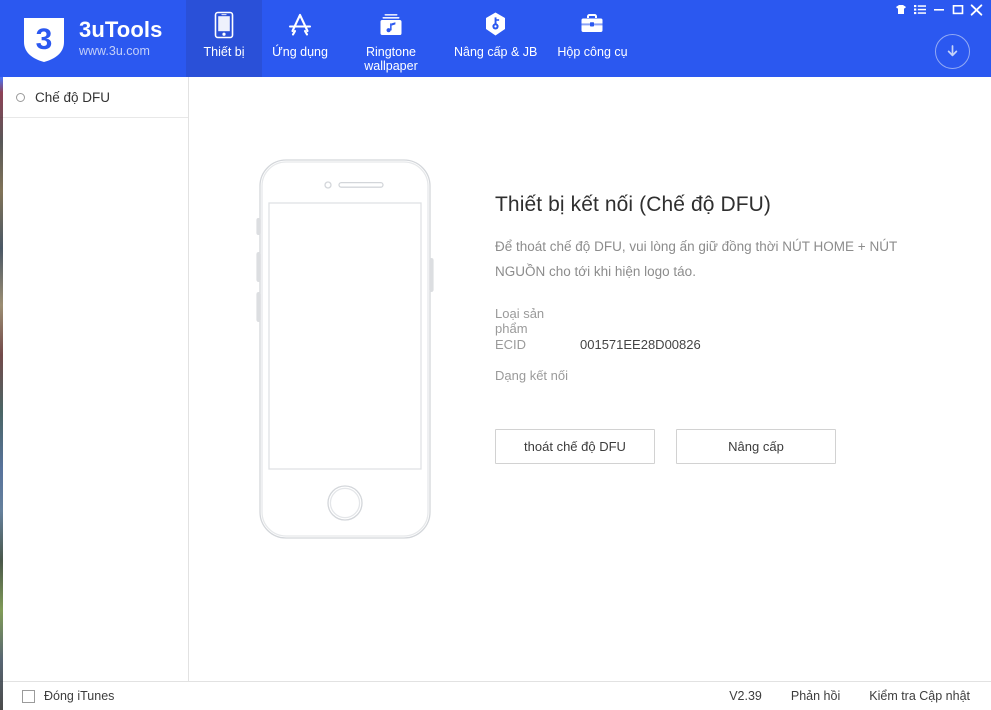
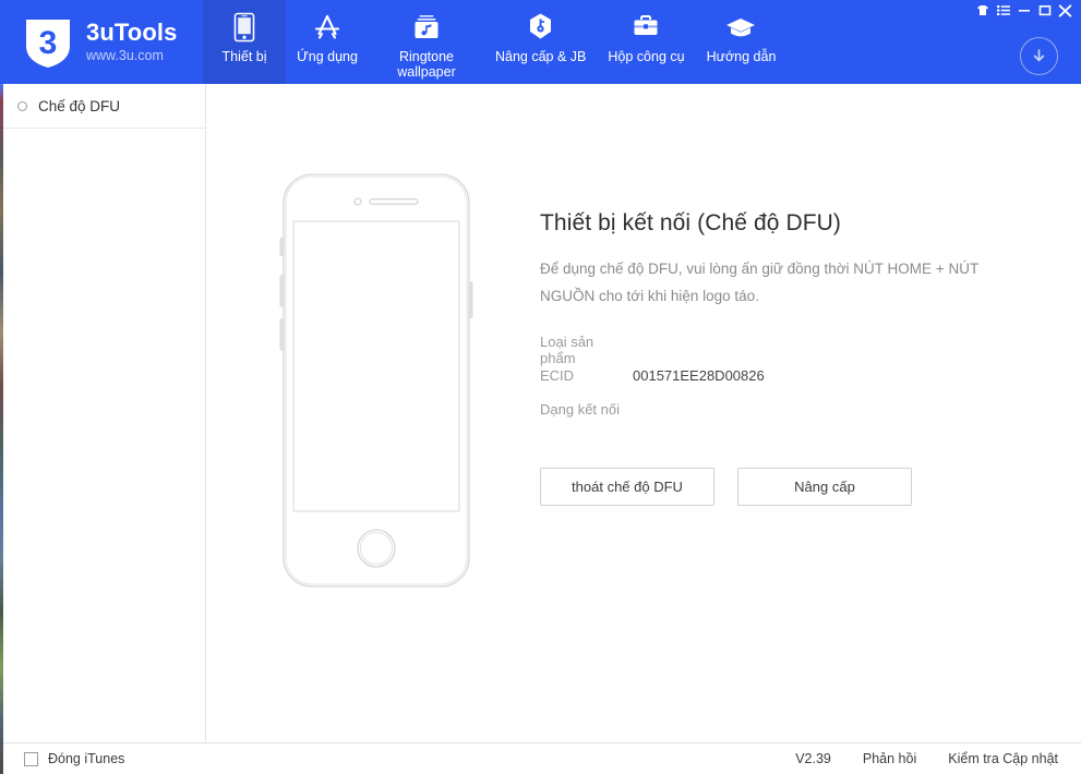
  3
  3uTools
  www.3u.com
  Thiết bị
  Ứng dụng
  Ringtone wallpaper
  Nâng cấp & JB
  Hộp công cụ
+ Hướng dẫn
  Chế độ DFU
  Thiết bị kết nối (Chế độ DFU)
- Để thoát chế độ DFU, vui lòng ấn giữ đồng thời NÚT HOME + NÚT NGUỒN cho tới khi hiện logo táo.
+ Để dụng chế độ DFU, vui lòng ấn giữ đồng thời NÚT HOME + NÚT NGUỒN cho tới khi hiện logo táo.
  Loại sản phẩm
  ECID
  001571EE28D00826
  Dạng kết nối
  thoát chế độ DFU
  Nâng cấp
  Đóng iTunes
  V2.39
  Phản hồi
  Kiểm tra Cập nhật
